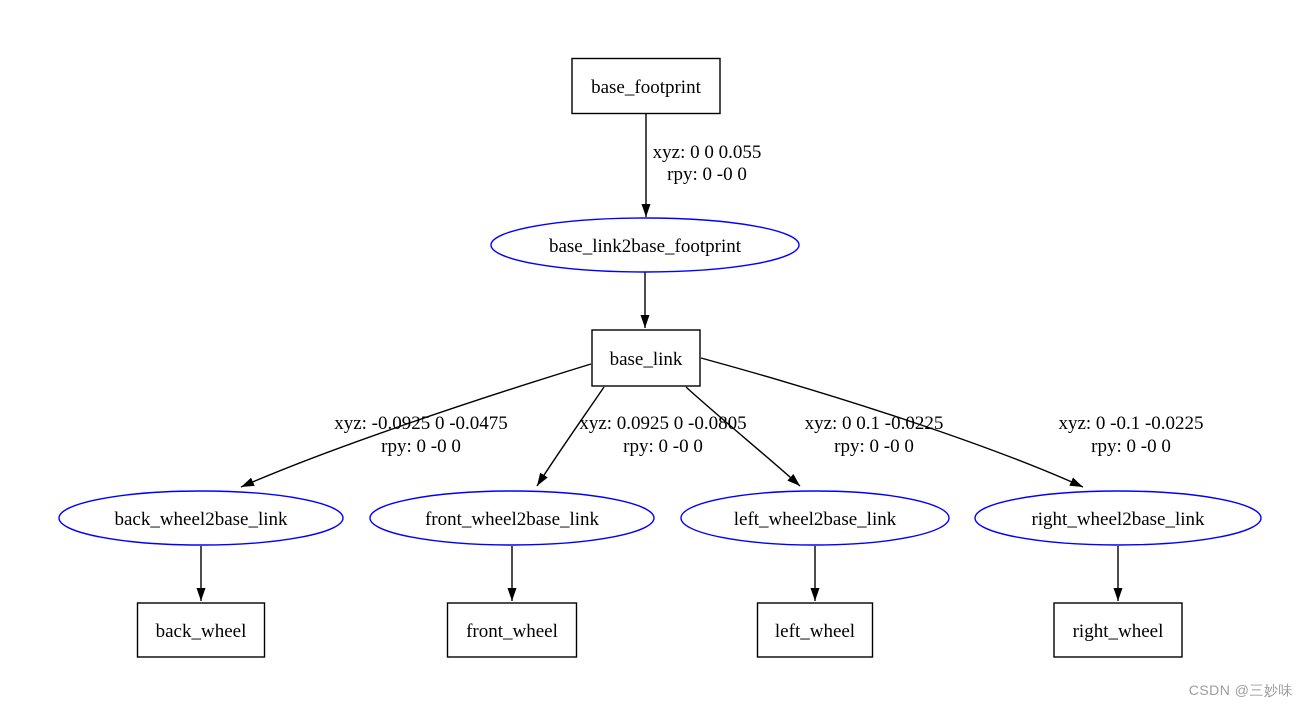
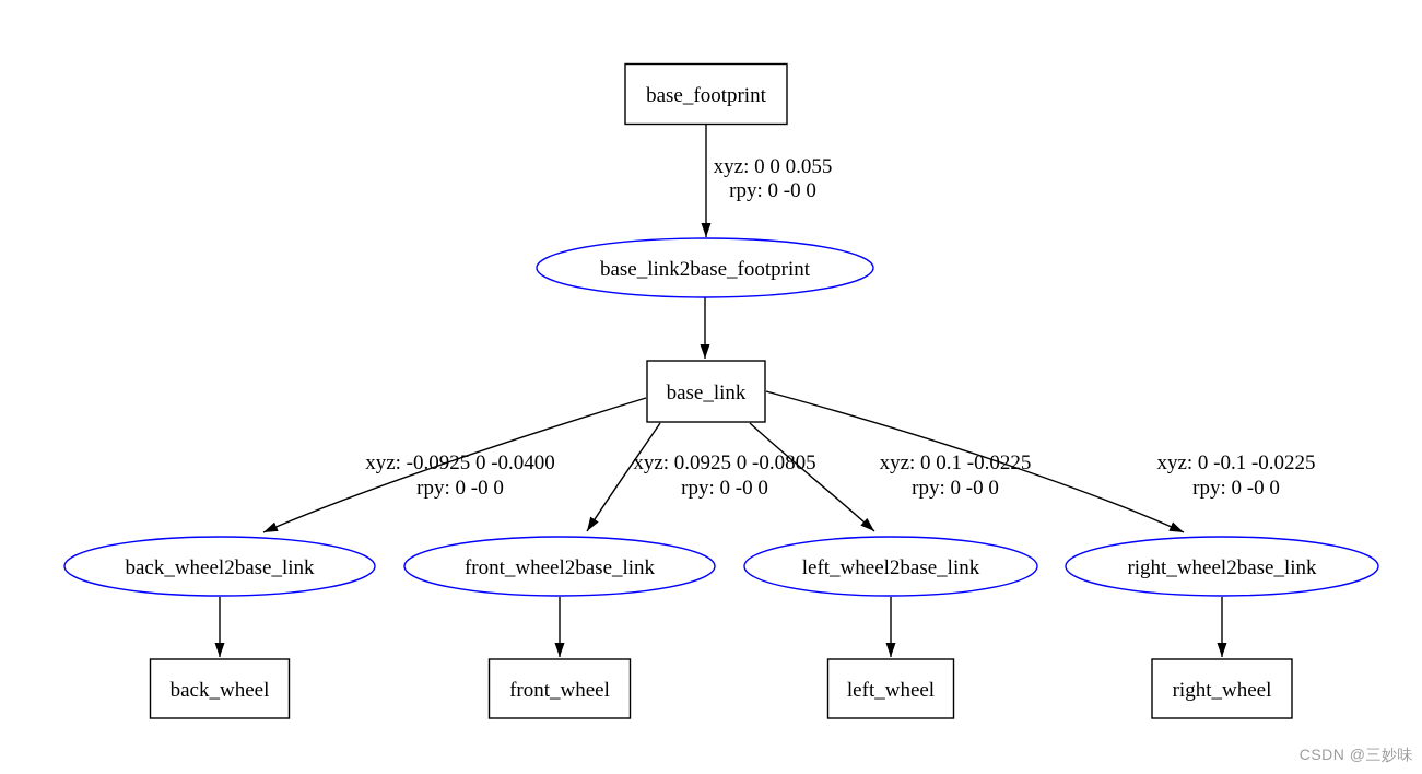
  xyz: 0 0 0.055 rpy: 0 -0 0
- xyz: -0.0925 0 -0.0475 rpy: 0 -0 0
+ xyz: -0.0925 0 -0.0400 rpy: 0 -0 0
  xyz: 0.0925 0 -0.0805 rpy: 0 -0 0
  xyz: 0 0.1 -0.0225 rpy: 0 -0 0
  xyz: 0 -0.1 -0.0225 rpy: 0 -0 0
  base_footprint
  base_link2base_footprint
  base_link
  back_wheel2base_link
  front_wheel2base_link
  left_wheel2base_link
  right_wheel2base_link
  back_wheel
  front_wheel
  left_wheel
  right_wheel
  CSDN @三妙味
